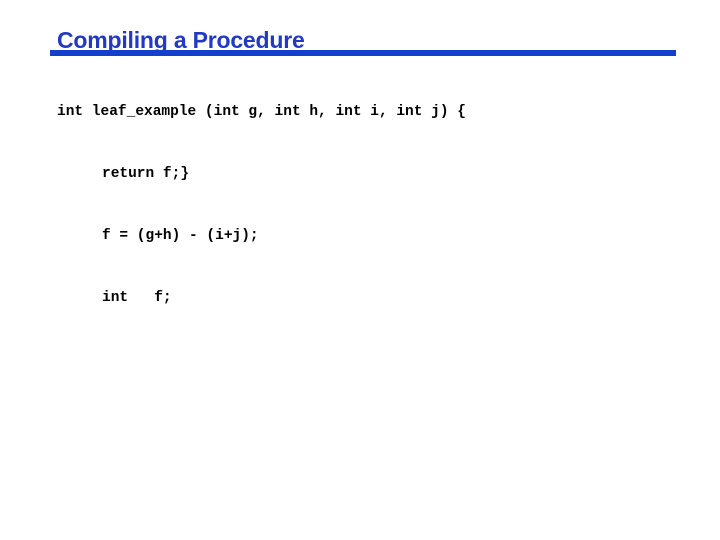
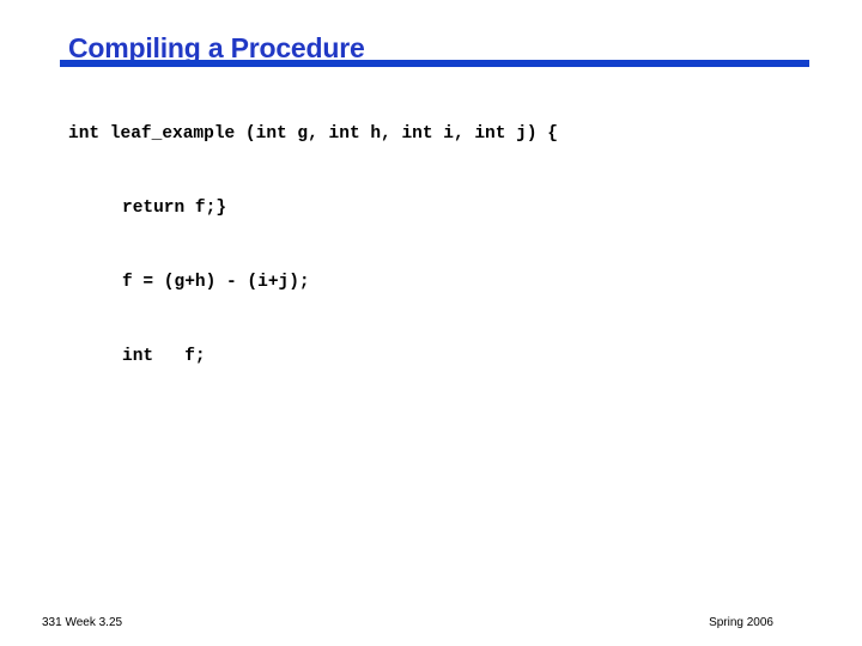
  Compiling a Procedure
  int leaf_example (int g, int h, int i, int j) {
  return f;}
  f = (g+h) - (i+j);
  int f;
+ 331 Week 3.25
+ Spring 2006
